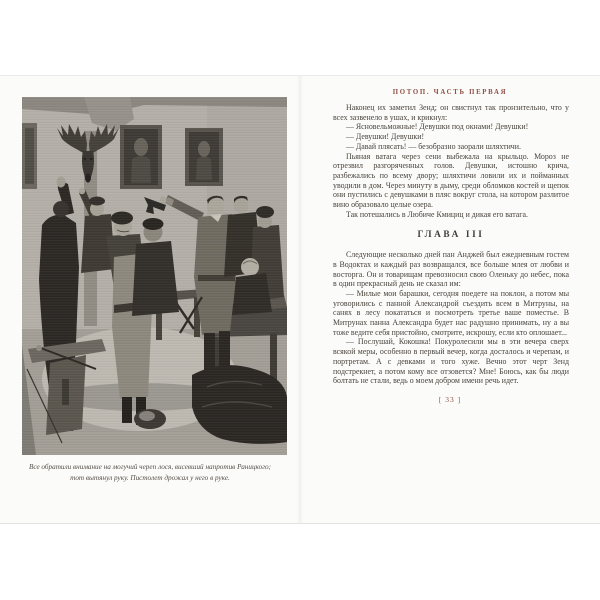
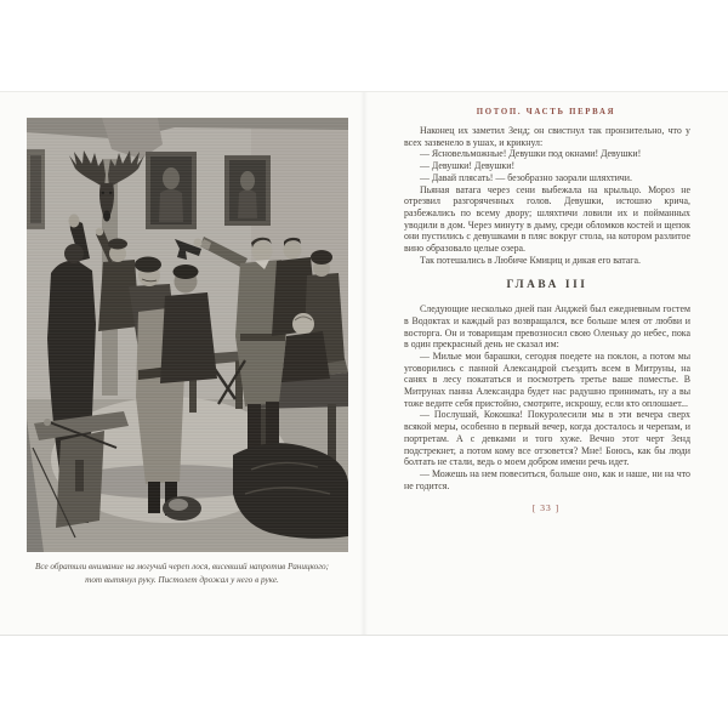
  Все обратили внимание на могучий череп лося, висевший напротив Раницкого;
  тот вытянул руку. Пистолет дрожал у него в руке.
  Наконец их заметил Зенд; он свистнул так пронзительно, что у всех зазвенело в ушах, и крикнул:
  — Ясновельможные! Девушки под окнами! Девушки!
  — Девушки! Девушки!
  — Давай плясать! — безобразно заорали шляхтичи.
  Пьяная ватага через сени выбежала на крыльцо. Мороз не отрезвил разгоряченных голов. Девушки, истошно крича, разбежались по всему двору; шляхтичи ловили их и пойманных уводили в дом. Через минуту в дыму, среди обломков костей и щепок они пустились с девушками в пляс вокруг стола, на котором разлитое вино образовало целые озера.
  Так потешались в Любиче Кмициц и дикая его ватага.
  ГЛАВА III
  Следующие несколько дней пан Анджей был ежедневным гостем в Водоктах и каждый раз возвращался, все больше млея от любви и восторга. Он и товарищам превозносил свою Оленьку до небес, пока в один прекрасный день не сказал им:
  — Милые мои барашки, сегодня поедете на поклон, а потом мы уговорились с панной Александрой съездить всем в Митруны, на санях в лесу покататься и посмотреть третье ваше поместье. В Митрунах панна Александра будет нас радушно принимать, ну а вы тоже ведите себя пристойно, смотрите, искрошу, если кто оплошает...
  — Послушай, Кокошка! Покуролесили мы в эти вечера сверх всякой меры, особенно в первый вечер, когда досталось и черепам, и портретам. А с девками и того хуже. Вечно этот черт Зенд подстрекнет, а потом кому все отзовется? Мне! Боюсь, как бы люди болтать не стали, ведь о моем добром имени речь идет.
+ — Можешь на нем повеситься, больше оно, как и наше, ни на что не годится.
  [ 33 ]
